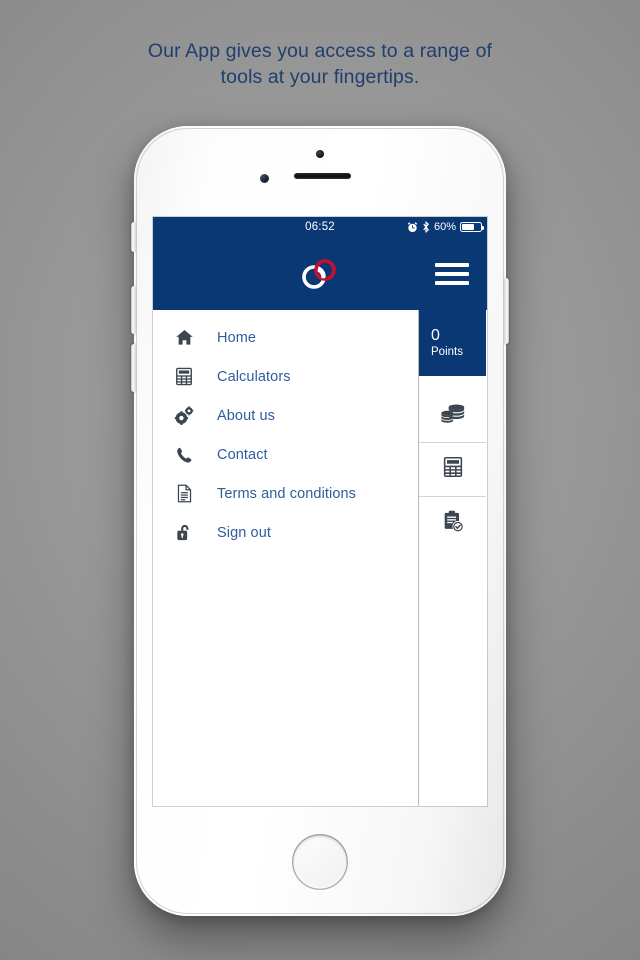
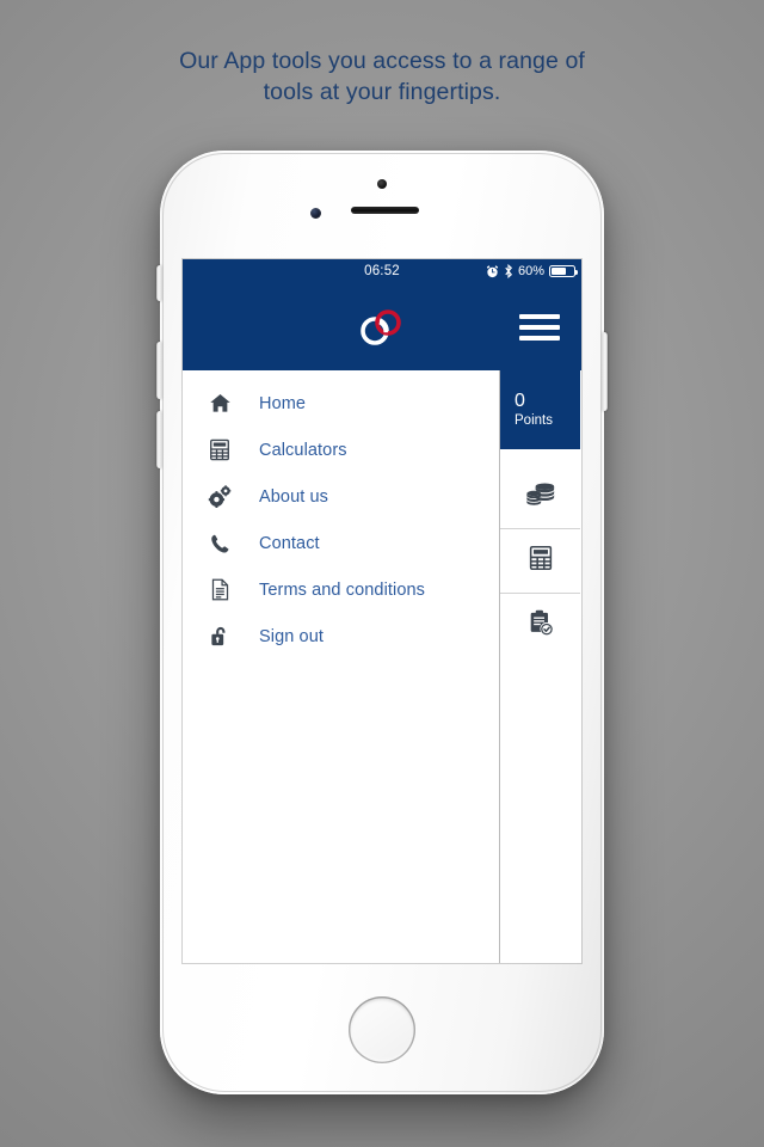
- Our App gives you access to a range of
+ Our App tools you access to a range of
  tools at your fingertips.
  06:52
  60%
  Home
  Calculators
  About us
  Contact
  Terms and conditions
  Sign out
  0
  Points
